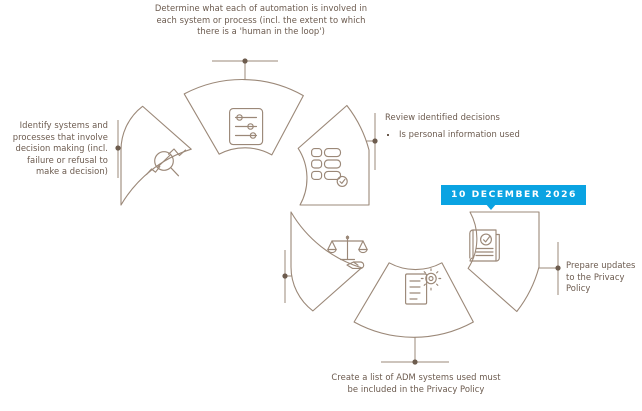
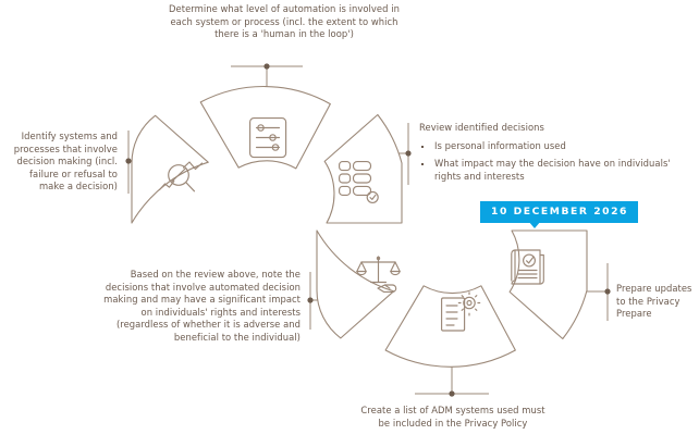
- Determine what each of automation is involved in each system or process (incl. the extent to which there is a 'human in the loop')
+ Determine what level of automation is involved in each system or process (incl. the extent to which there is a 'human in the loop')
  Identify systems and processes that involve decision making (incl. failure or refusal to make a decision)
  Review identified decisions
  Is personal information used
+ What impact may the decision have on individuals' rights and interests
+ Based on the review above, note the decisions that involve automated decision making and may have a significant impact on individuals' rights and interests (regardless of whether it is adverse and beneficial to the individual)
- Prepare updates to the Privacy Policy
+ Prepare updates to the Privacy Prepare
  Create a list of ADM systems used must be included in the Privacy Policy
  10 DECEMBER 2026
